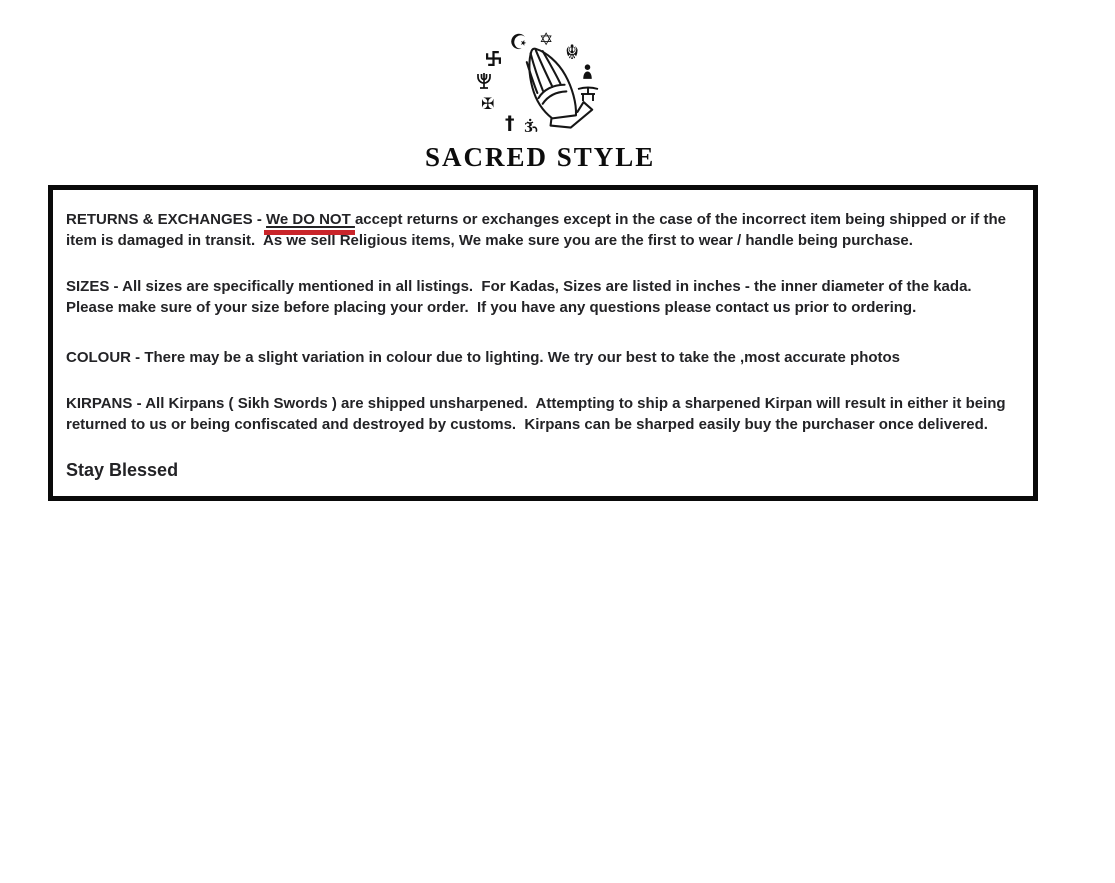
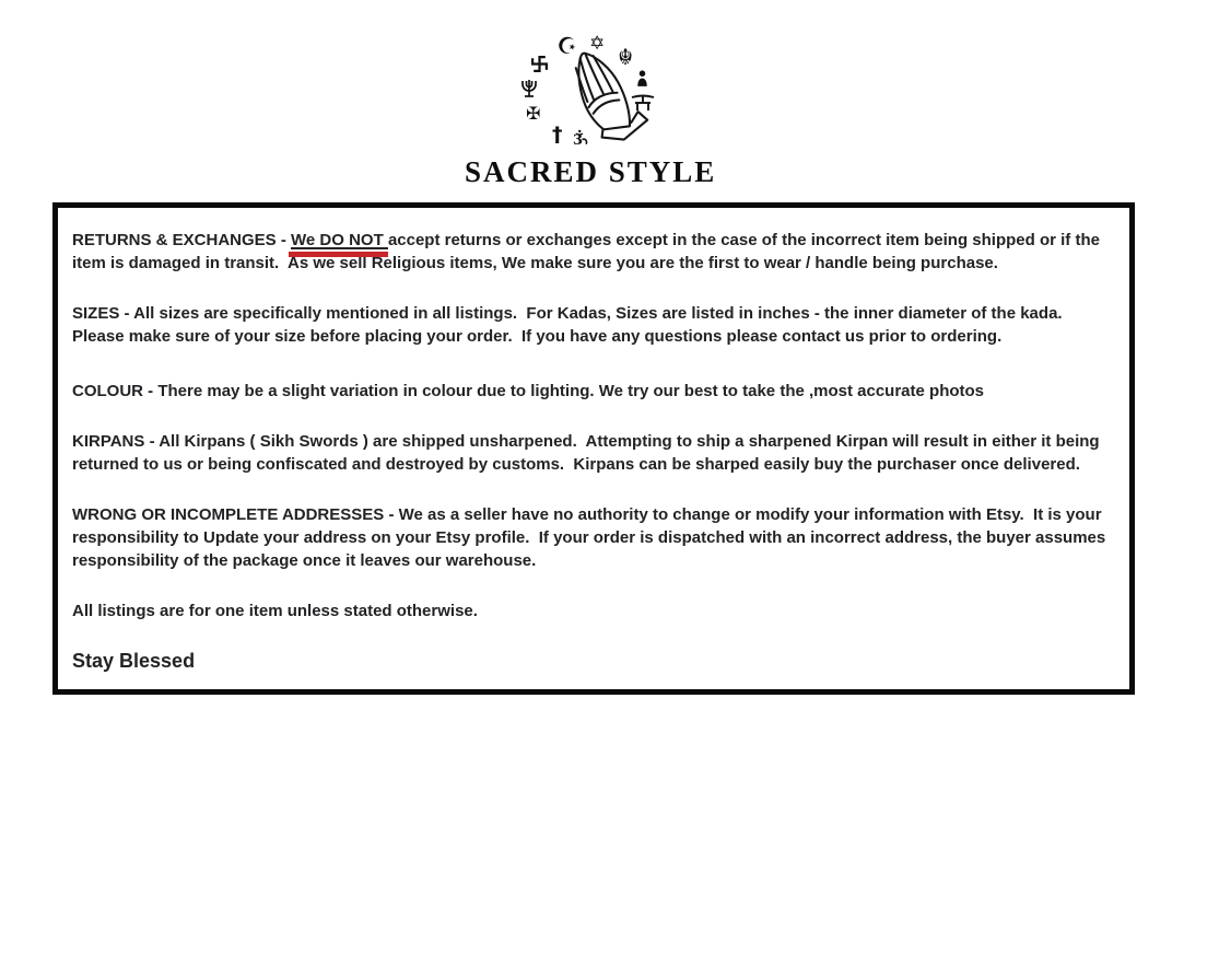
  ✡
  ☬
  ✠
  †
  3
  SACRED STYLE
  RETURNS & EXCHANGES - We DO NOT accept returns or exchanges except in the case of the incorrect item being shipped or if the item is damaged in transit. As we sell Religious items, We make sure you are the first to wear / handle being purchase.
  SIZES - All sizes are specifically mentioned in all listings. For Kadas, Sizes are listed in inches - the inner diameter of the kada. Please make sure of your size before placing your order. If you have any questions please contact us prior to ordering.
  COLOUR - There may be a slight variation in colour due to lighting. We try our best to take the ,most accurate photos
  KIRPANS - All Kirpans ( Sikh Swords ) are shipped unsharpened. Attempting to ship a sharpened Kirpan will result in either it being returned to us or being confiscated and destroyed by customs. Kirpans can be sharped easily buy the purchaser once delivered.
+ WRONG OR INCOMPLETE ADDRESSES - We as a seller have no authority to change or modify your information with Etsy. It is your responsibility to Update your address on your Etsy profile. If your order is dispatched with an incorrect address, the buyer assumes responsibility of the package once it leaves our warehouse.
+ All listings are for one item unless stated otherwise.
  Stay Blessed
